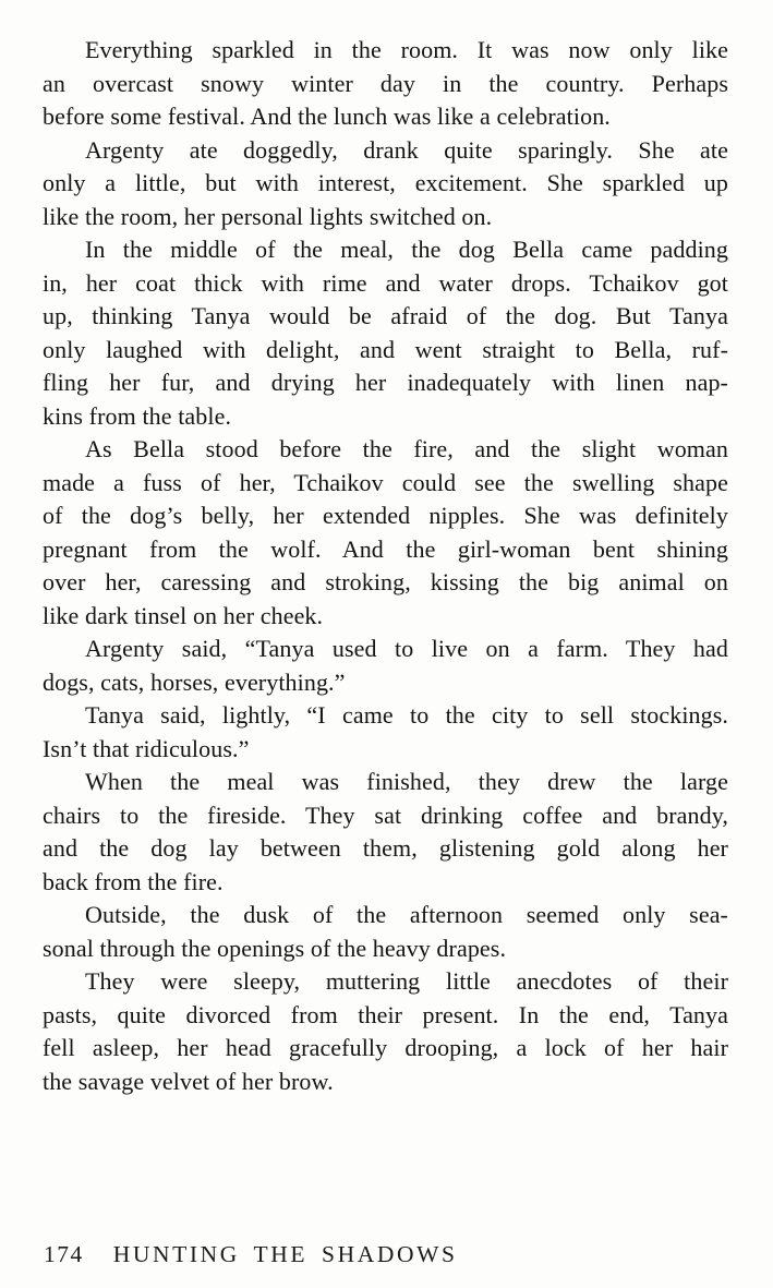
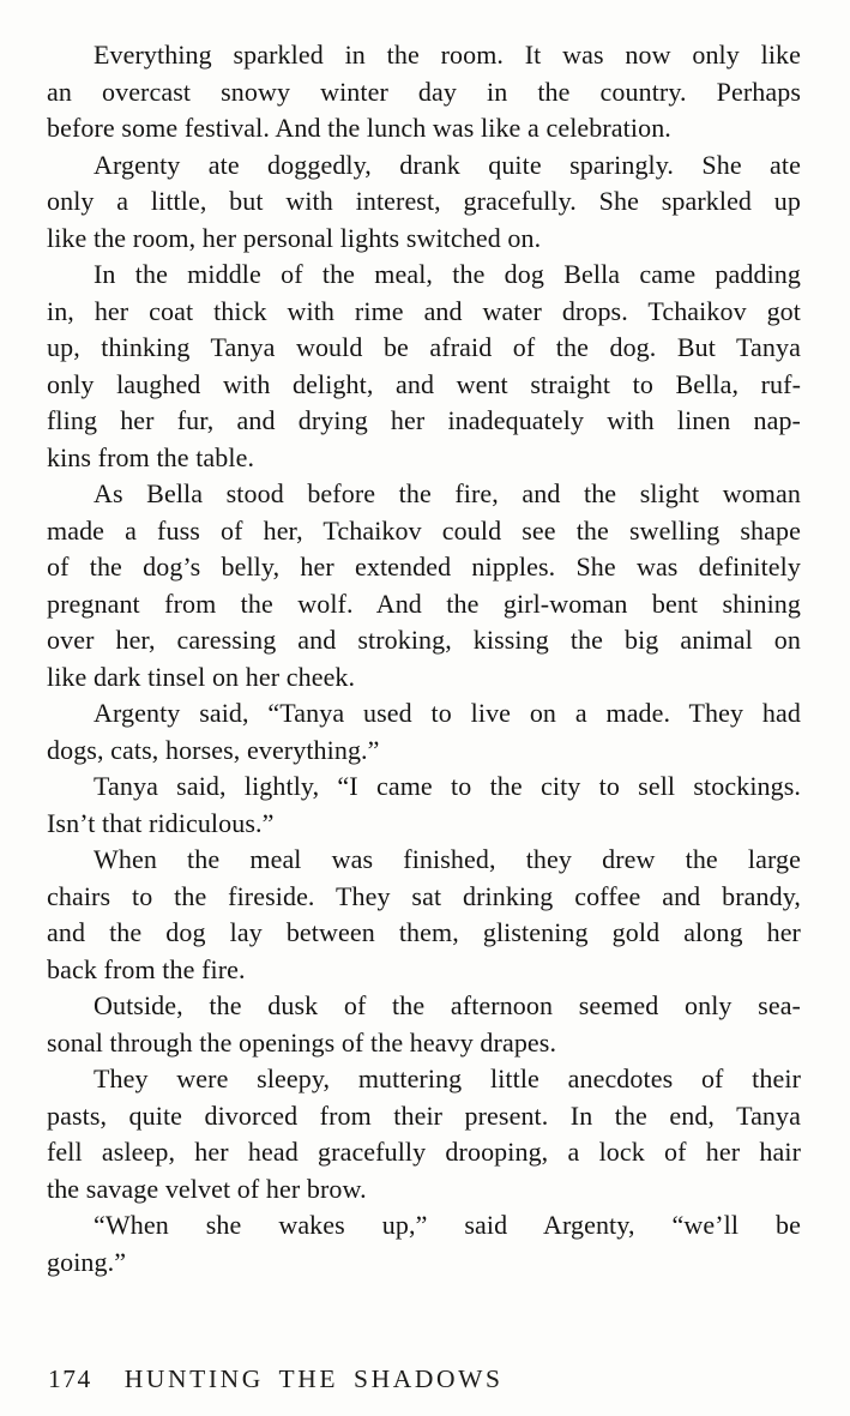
  Everything sparkled in the room. It was now only like
  an overcast snowy winter day in the country. Perhaps
  before some festival. And the lunch was like a celebration.
  Argenty ate doggedly, drank quite sparingly. She ate
- only a little, but with interest, excitement. She sparkled up
+ only a little, but with interest, gracefully. She sparkled up
  like the room, her personal lights switched on.
  In the middle of the meal, the dog Bella came padding
  in, her coat thick with rime and water drops. Tchaikov got
  up, thinking Tanya would be afraid of the dog. But Tanya
  only laughed with delight, and went straight to Bella, ruf-
  fling her fur, and drying her inadequately with linen nap-
  kins from the table.
  As Bella stood before the fire, and the slight woman
  made a fuss of her, Tchaikov could see the swelling shape
  of the dog’s belly, her extended nipples. She was definitely
  pregnant from the wolf. And the girl-woman bent shining
  over her, caressing and stroking, kissing the big animal on
  like dark tinsel on her cheek.
- Argenty said, “Tanya used to live on a farm. They had
+ Argenty said, “Tanya used to live on a made. They had
  dogs, cats, horses, everything.”
  Tanya said, lightly, “I came to the city to sell stockings.
  Isn’t that ridiculous.”
  When the meal was finished, they drew the large
  chairs to the fireside. They sat drinking coffee and brandy,
  and the dog lay between them, glistening gold along her
  back from the fire.
  Outside, the dusk of the afternoon seemed only sea-
  sonal through the openings of the heavy drapes.
  They were sleepy, muttering little anecdotes of their
  pasts, quite divorced from their present. In the end, Tanya
  fell asleep, her head gracefully drooping, a lock of her hair
  the savage velvet of her brow.
+ “When she wakes up,” said Argenty, “we’ll be
+ going.”
  174 HUNTING THE SHADOWS
